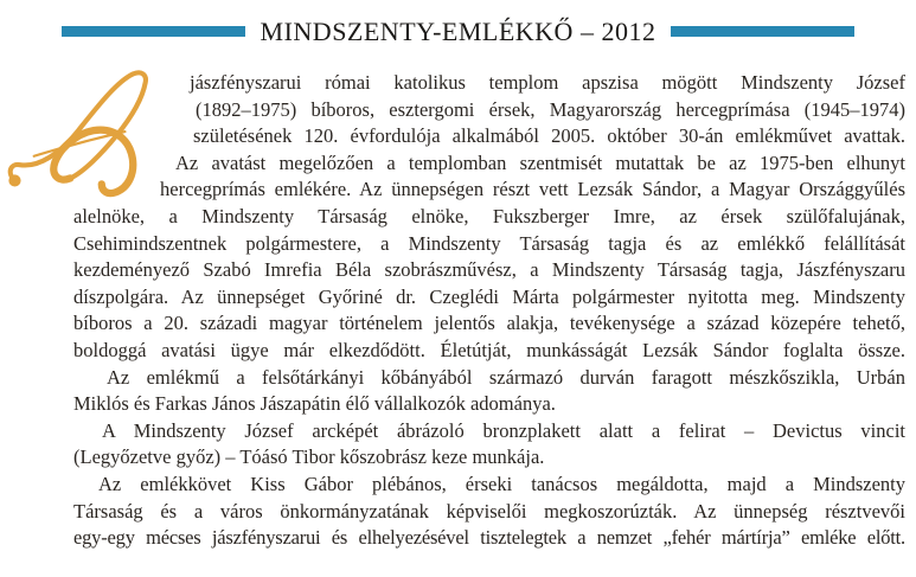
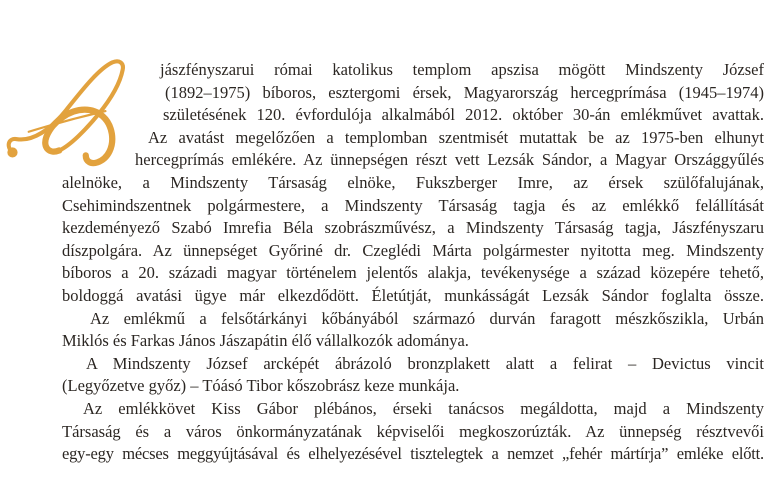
- MINDSZENTY-EMLÉKKŐ – 2012
  jászfényszarui római katolikus templom apszisa mögött Mindszenty József
  (1892–1975) bíboros, esztergomi érsek, Magyarország hercegprímása (1945–1974)
- születésének 120. évfordulója alkalmából 2005. október 30-án emlékművet avattak.
+ születésének 120. évfordulója alkalmából 2012. október 30-án emlékművet avattak.
  Az avatást megelőzően a templomban szentmisét mutattak be az 1975-ben elhunyt
  hercegprímás emlékére. Az ünnepségen részt vett Lezsák Sándor, a Magyar Országgyűlés
  alelnöke, a Mindszenty Társaság elnöke, Fukszberger Imre, az érsek szülőfalujának,
  Csehimindszentnek polgármestere, a Mindszenty Társaság tagja és az emlékkő felállítását
  kezdeményező Szabó Imrefia Béla szobrászművész, a Mindszenty Társaság tagja, Jászfényszaru
  díszpolgára. Az ünnepséget Győriné dr. Czeglédi Márta polgármester nyitotta meg. Mindszenty
  bíboros a 20. századi magyar történelem jelentős alakja, tevékenysége a század közepére tehető,
  boldoggá avatási ügye már elkezdődött. Életútját, munkásságát Lezsák Sándor foglalta össze.
  Az emlékmű a felsőtárkányi kőbányából származó durván faragott mészkőszikla, Urbán
  Miklós és Farkas János Jászapátin élő vállalkozók adománya.
  A Mindszenty József arcképét ábrázoló bronzplakett alatt a felirat – Devictus vincit
  (Legyőzetve győz) – Tóásó Tibor kőszobrász keze munkája.
  Az emlékkövet Kiss Gábor plébános, érseki tanácsos megáldotta, majd a Mindszenty
  Társaság és a város önkormányzatának képviselői megkoszorúzták. Az ünnepség résztvevői
- egy-egy mécses jászfényszarui és elhelyezésével tisztelegtek a nemzet „fehér mártírja” emléke előtt.
+ egy-egy mécses meggyújtásával és elhelyezésével tisztelegtek a nemzet „fehér mártírja” emléke előtt.
